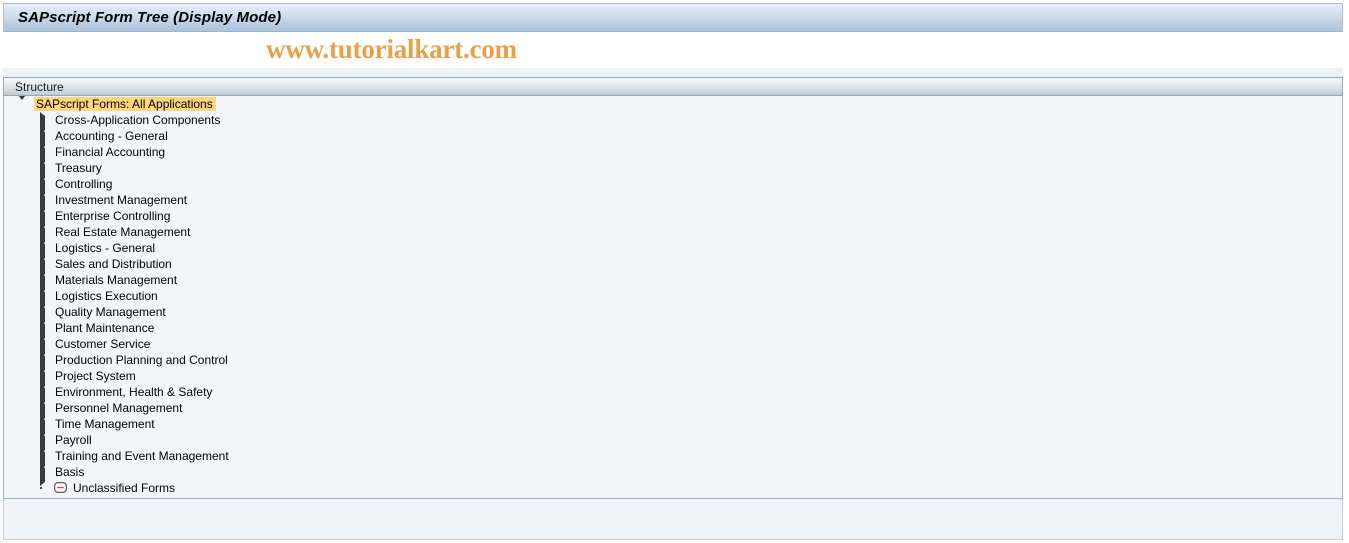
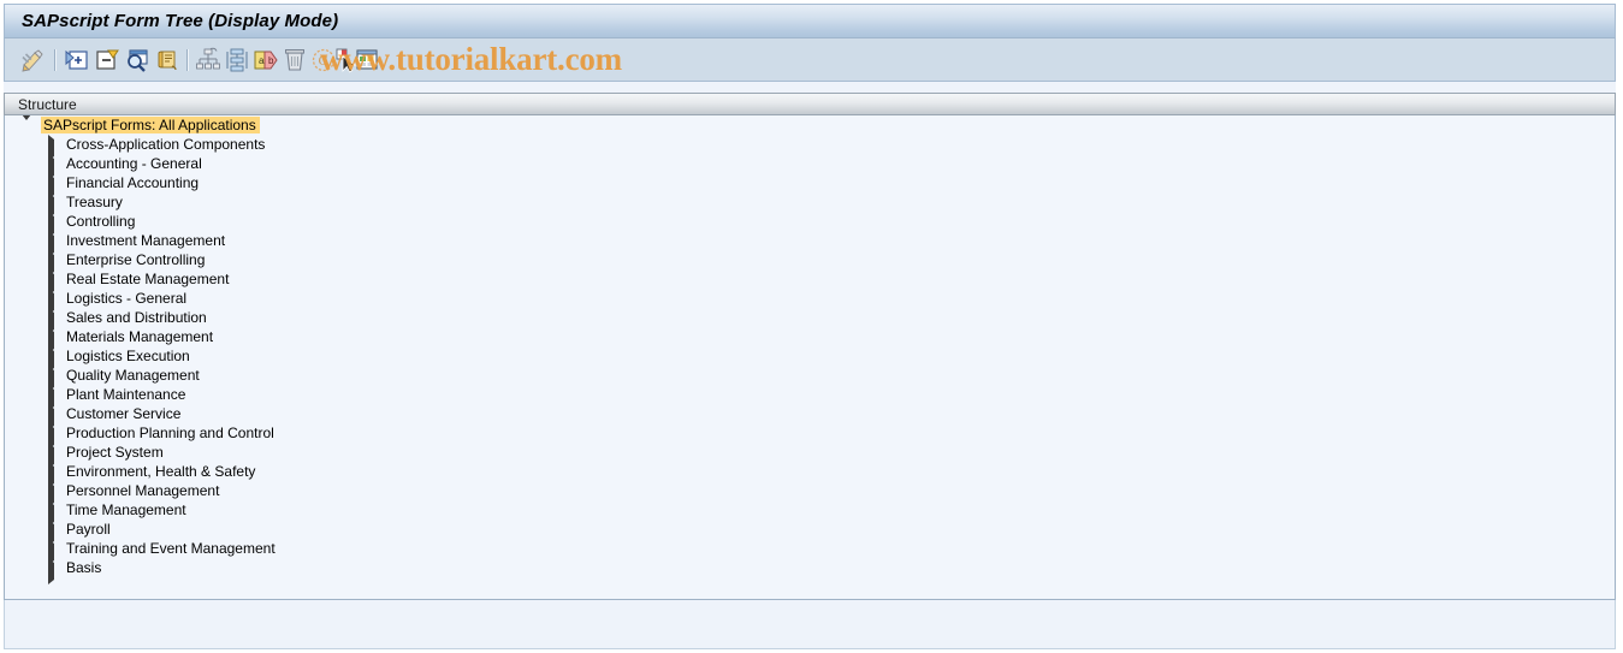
  SAPscript Form Tree (Display Mode)
+ a
+ b
+ C
  www.tutorialkart.com
  Structure
  SAPscript Forms: All Applications
  Cross-Application Components
  Accounting - General
  Financial Accounting
  Treasury
  Controlling
  Investment Management
  Enterprise Controlling
  Real Estate Management
  Logistics - General
  Sales and Distribution
  Materials Management
  Logistics Execution
  Quality Management
  Plant Maintenance
  Customer Service
  Production Planning and Control
  Project System
  Environment, Health & Safety
  Personnel Management
  Time Management
  Payroll
  Training and Event Management
  Basis
- Unclassified Forms
